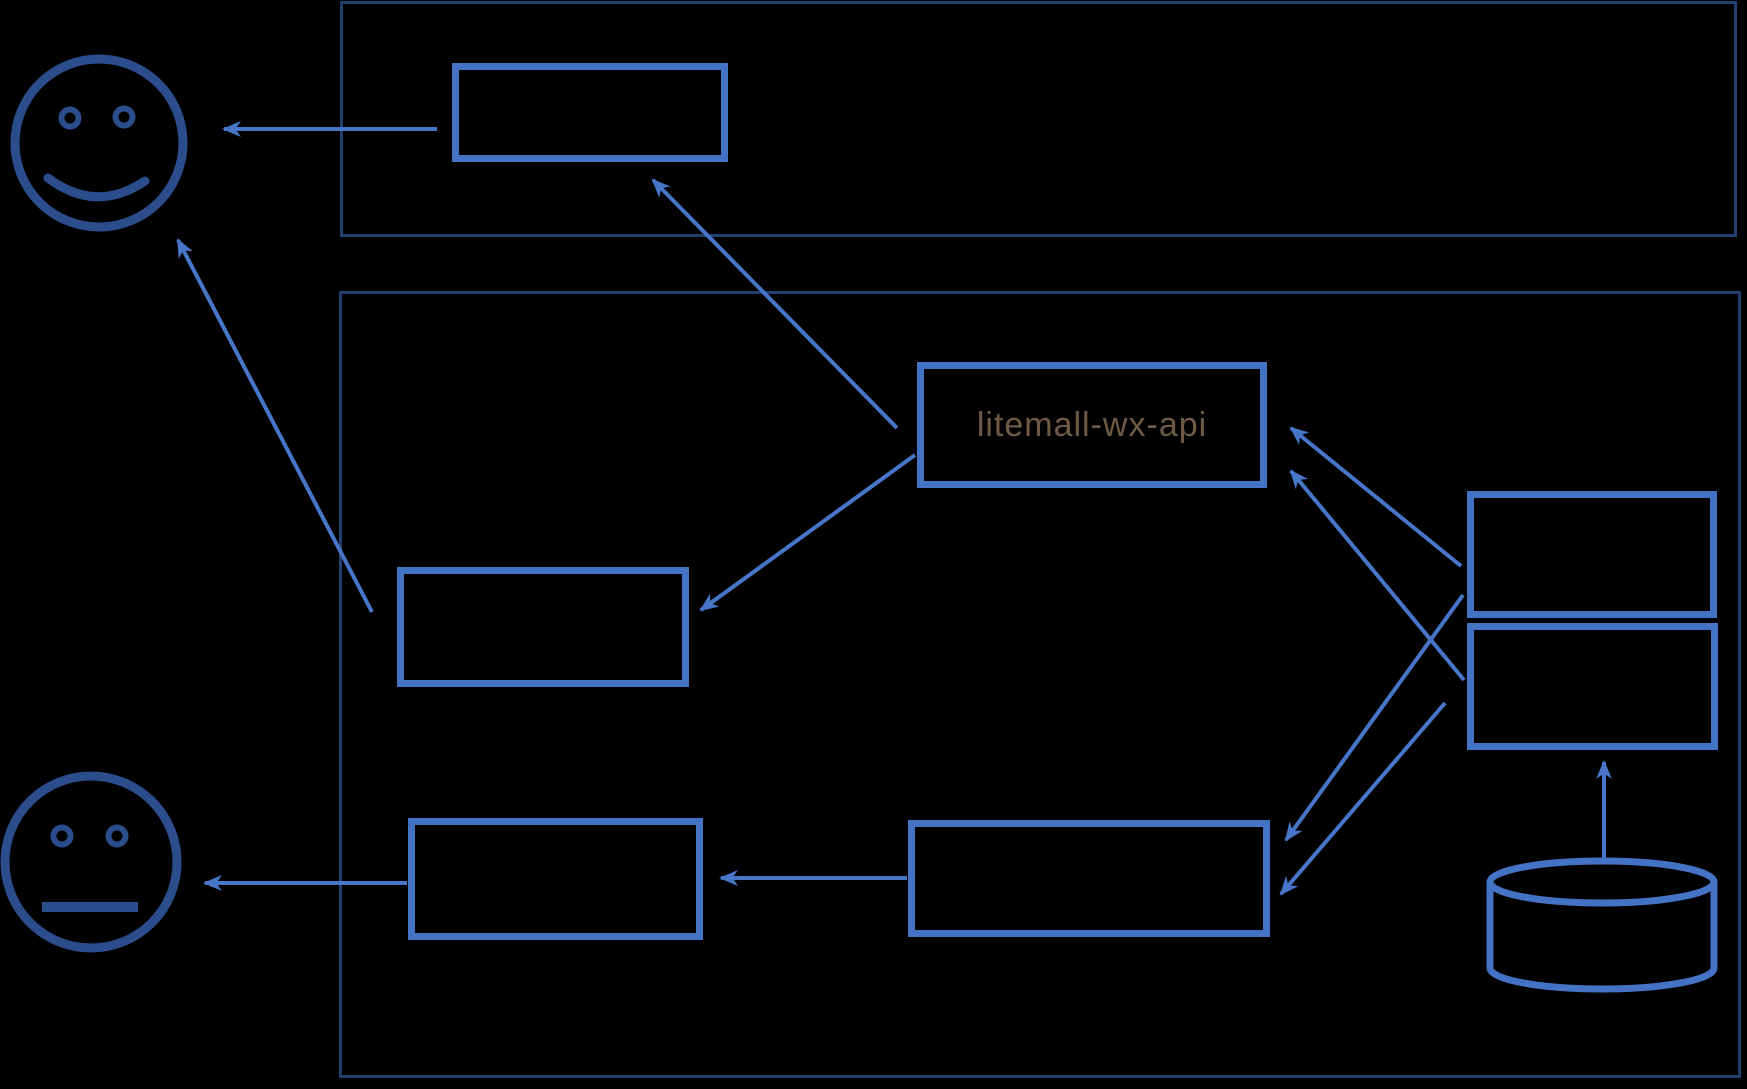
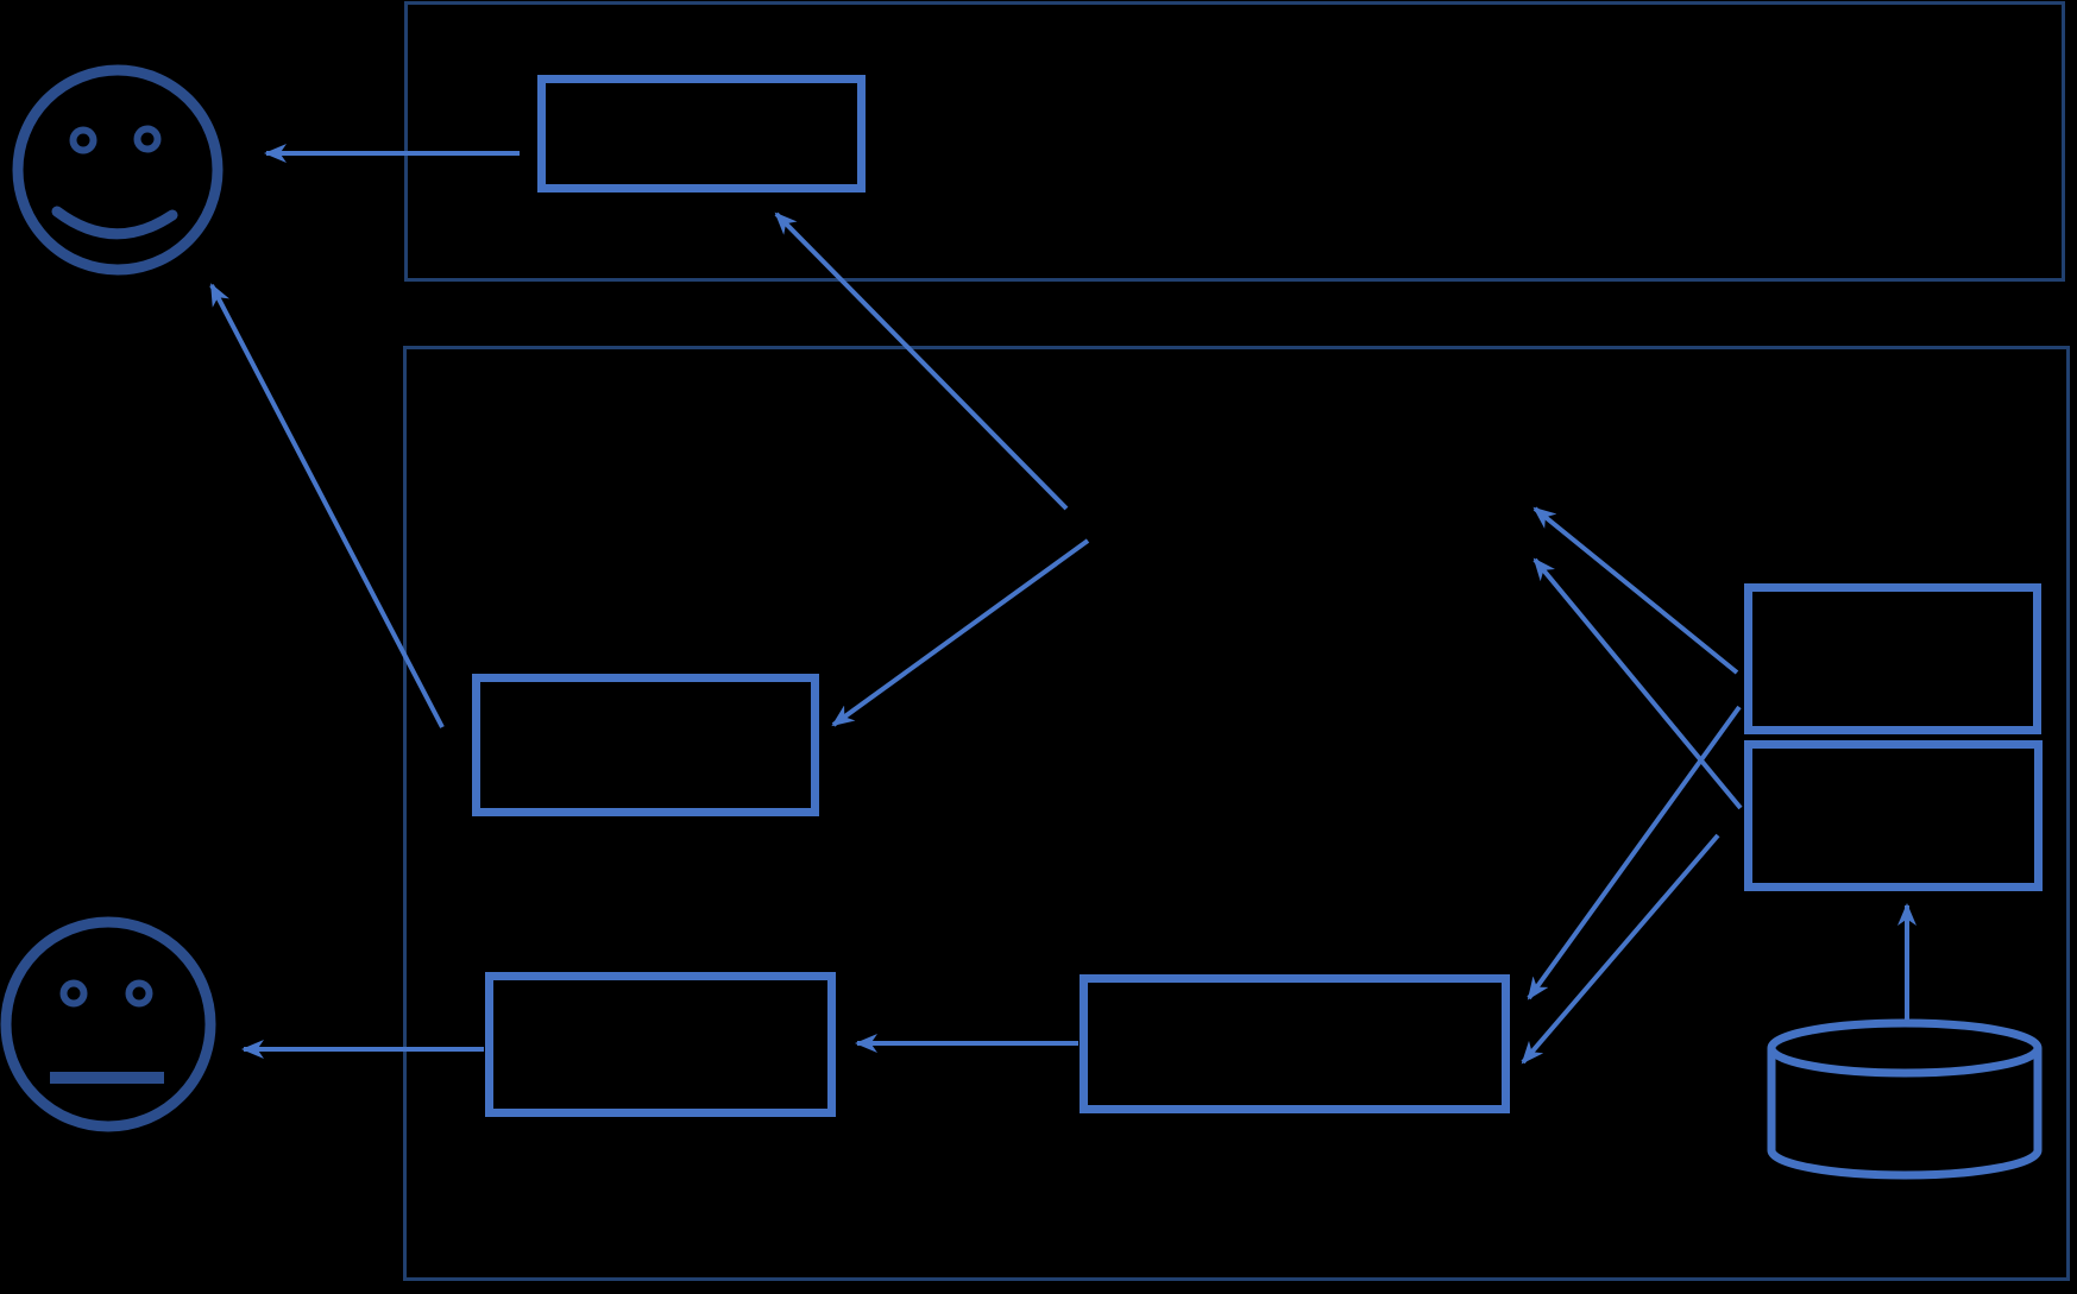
- litemall-wx-api
